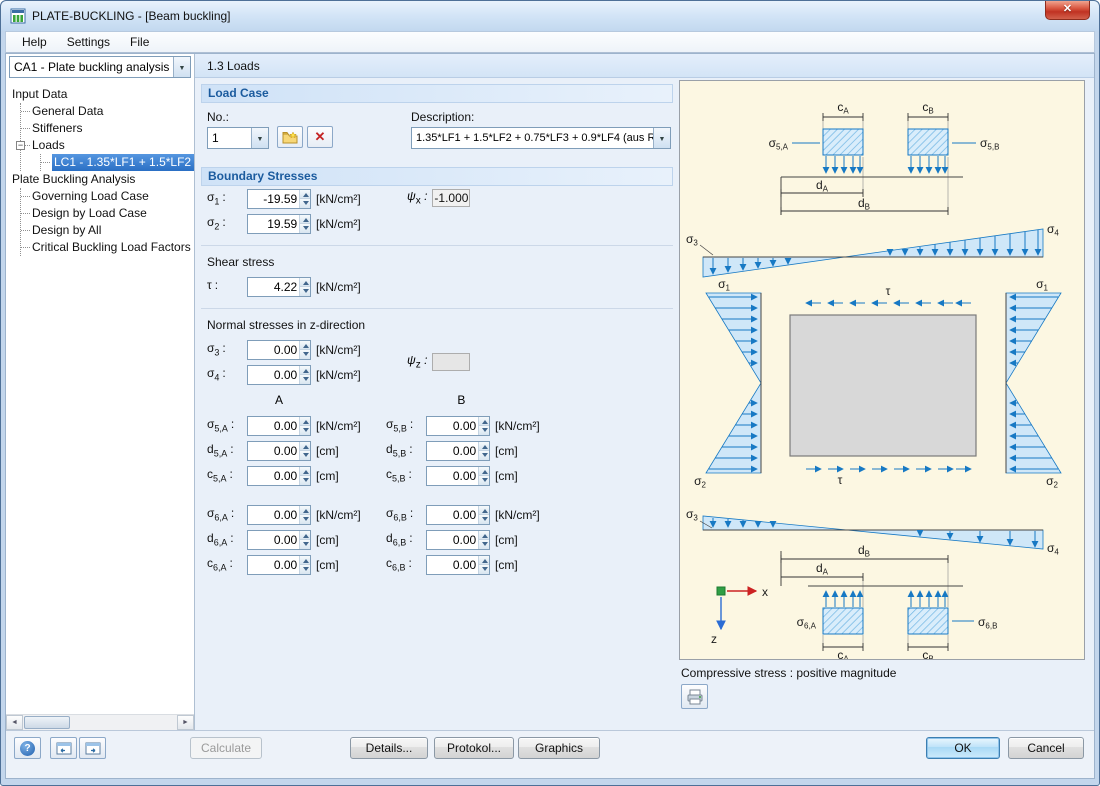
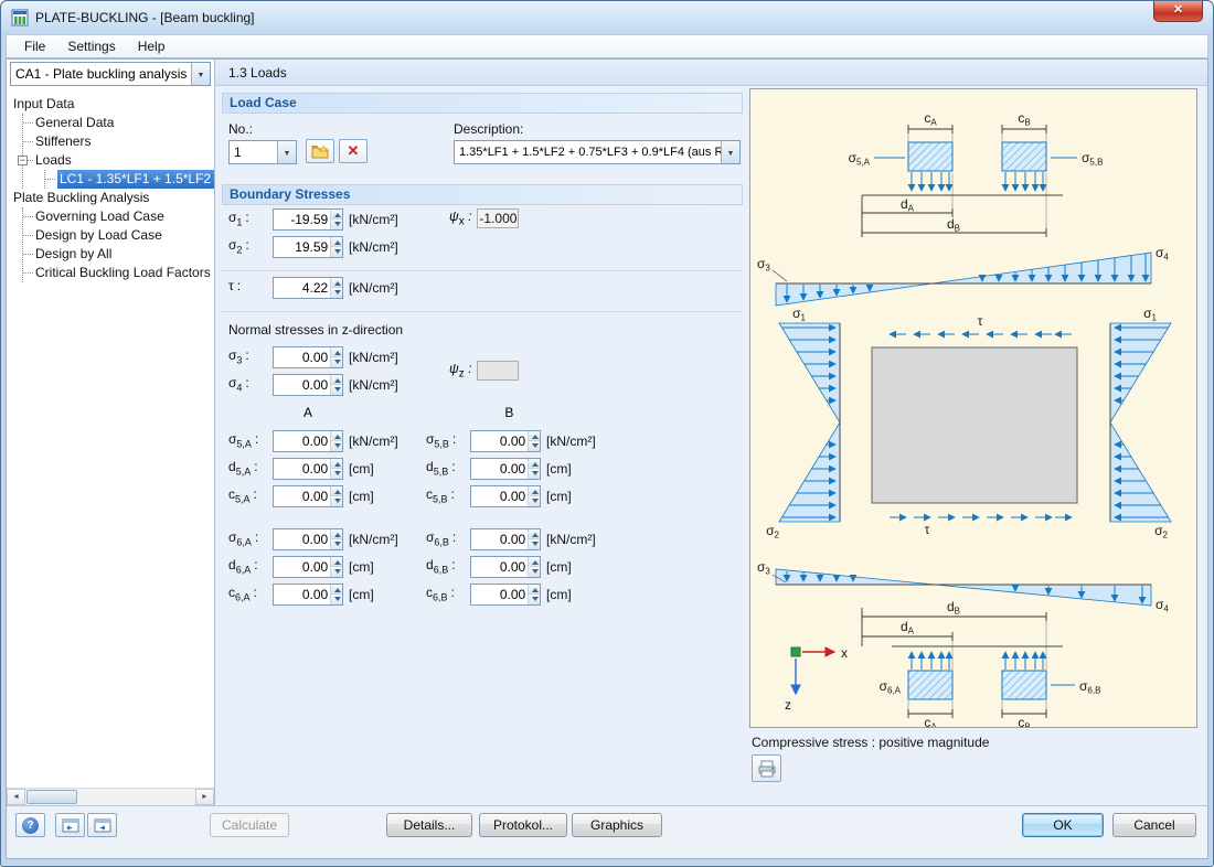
  PLATE-BUCKLING - [Beam buckling]
  ✕
- Help
+ File
  Settings
- File
+ Help
  CA1 - Plate buckling analysis
  Input Data
  General Data
  Stiffeners
  −
  Loads
  LC1 - 1.35*LF1 + 1.5*LF2
  Plate Buckling Analysis
  Governing Load Case
  Design by Load Case
  Design by All
  Critical Buckling Load Factors
  1.3 Loads
  Load Case
  No.:
  1
  ✕
  Description:
  1.35*LF1 + 1.5*LF2 + 0.75*LF3 + 0.9*LF4 (aus R
  Boundary Stresses
  σ1 :
  -19.59
  [kN/cm²]
  ψx :
  -1.000
  σ2 :
  19.59
  [kN/cm²]
- Shear stress
  τ :
  4.22
  [kN/cm²]
  Normal stresses in z-direction
  σ3 :
  0.00
  [kN/cm²]
  ψz :
  σ4 :
  0.00
  [kN/cm²]
  A B
  σ5,A :
  0.00
  [kN/cm²]
  σ5,B :
  0.00
  [kN/cm²]
  d5,A :
  0.00
  [cm]
  d5,B :
  0.00
  [cm]
  c5,A :
  0.00
  [cm]
  c5,B :
  0.00
  [cm]
  σ6,A :
  0.00
  [kN/cm²]
  σ6,B :
  0.00
  [kN/cm²]
  d6,A :
  0.00
  [cm]
  d6,B :
  0.00
  [cm]
  c6,A :
  0.00
  [cm]
  c6,B :
  0.00
  [cm]
  cA
  cB
  σ5,A
  σ5,B
  dA
  dB
  σ3
  σ4
  σ1
  σ1
  τ
  σ2
  σ2
  τ
  σ3
  σ4
  dB
  dA
  σ6,A
  σ6,B
  x
  z
  Compressive stress : positive magnitude
  ?
  Calculate
  Details...
  Protokol...
  Graphics
  OK
  Cancel
